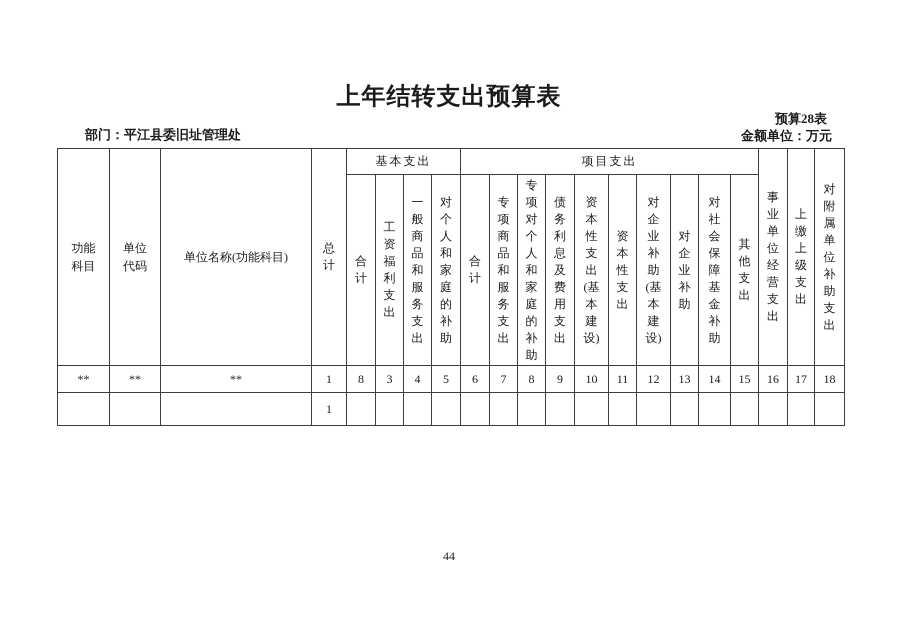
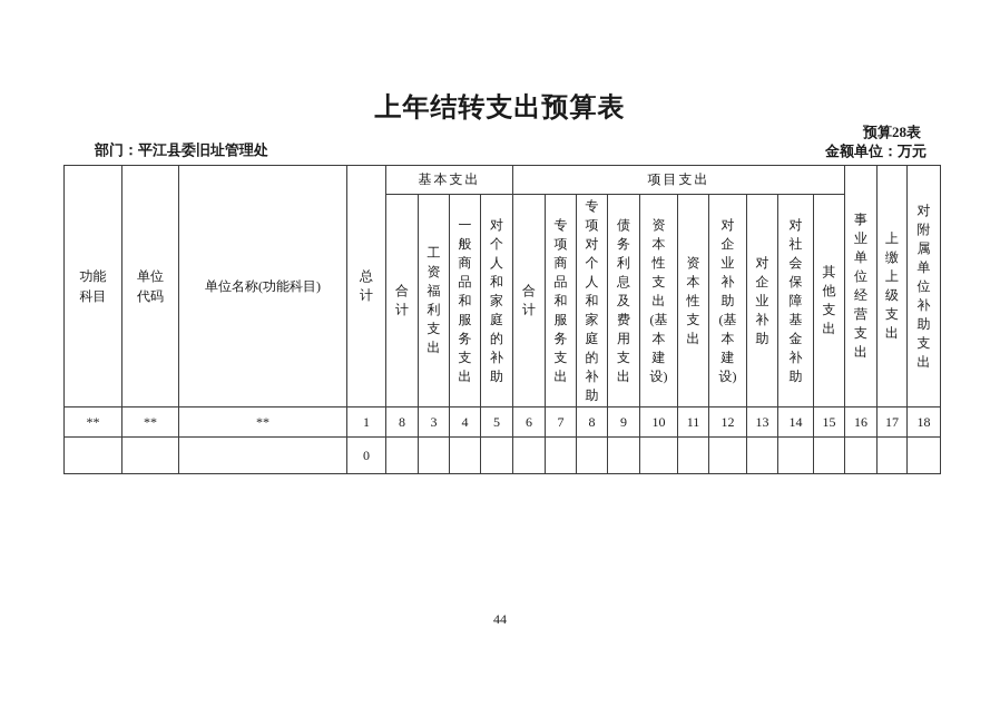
  上年结转支出预算表
  预算28表
  部门：平江县委旧址管理处
  金额单位：万元
  功能 科目	单位 代码	单位名称(功能科目)	总 计	基本支出	项目支出	事 业 单 位 经 营 支 出	上 缴 上 级 支 出	对 附 属 单 位 补 助 支 出
  合 计	工 资 福 利 支 出	一 般 商 品 和 服 务 支 出	对 个 人 和 家 庭 的 补 助	合 计	专 项 商 品 和 服 务 支 出	专 项 对 个 人 和 家 庭 的 补 助	债 务 利 息 及 费 用 支 出	资 本 性 支 出 (基 本 建 设)	资 本 性 支 出	对 企 业 补 助 (基 本 建 设)	对 企 业 补 助	对 社 会 保 障 基 金 补 助	其 他 支 出
  **	**	**	1	8	3	4	5	6	7	8	9	10	11	12	13	14	15	16	17	18
- 			1
+ 			0
  44
